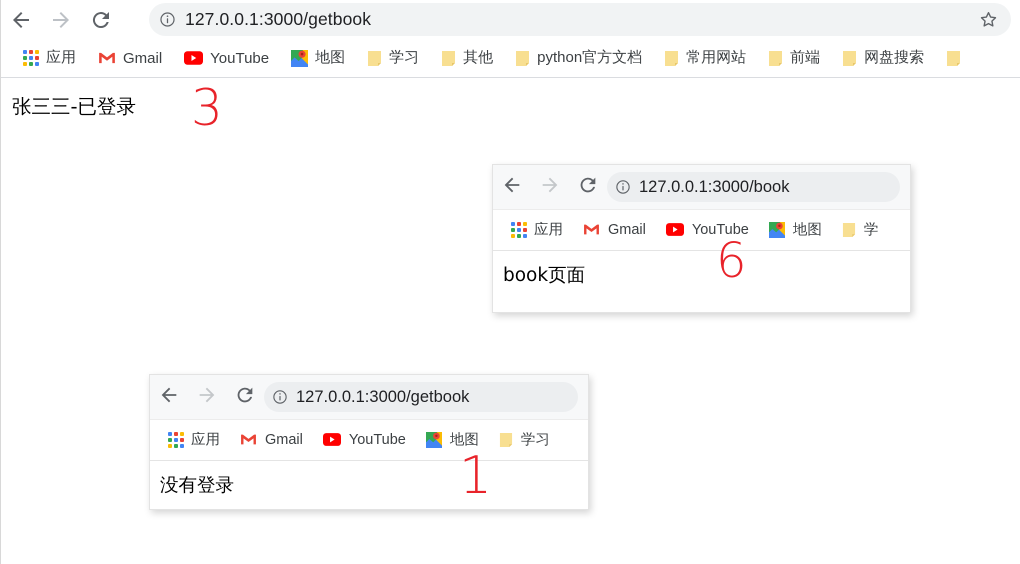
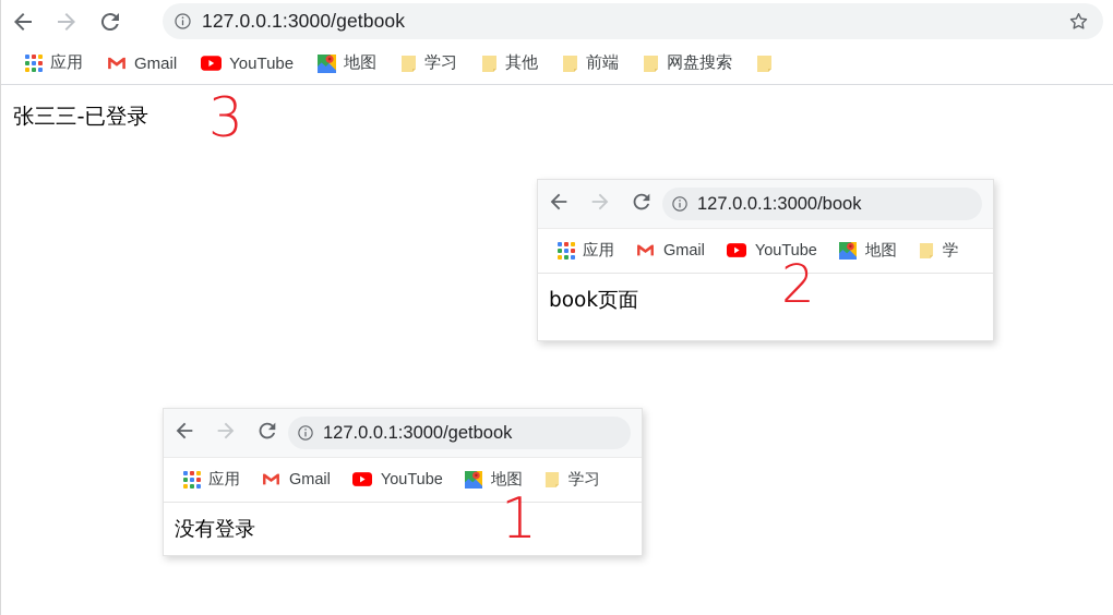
  127.0.0.1:3000/getbook
  应用
  Gmail
  YouTube
  地图
  学习
  其他
- python官方文档
- 常用网站
  前端
  网盘搜索
  张三三-已登录
  3
  127.0.0.1:3000/book
  应用
  Gmail
  YouTube
  地图
  学
  book页面
- 6
+ 2
  127.0.0.1:3000/getbook
  应用
  Gmail
  YouTube
  地图
  学习
  没有登录
  1
